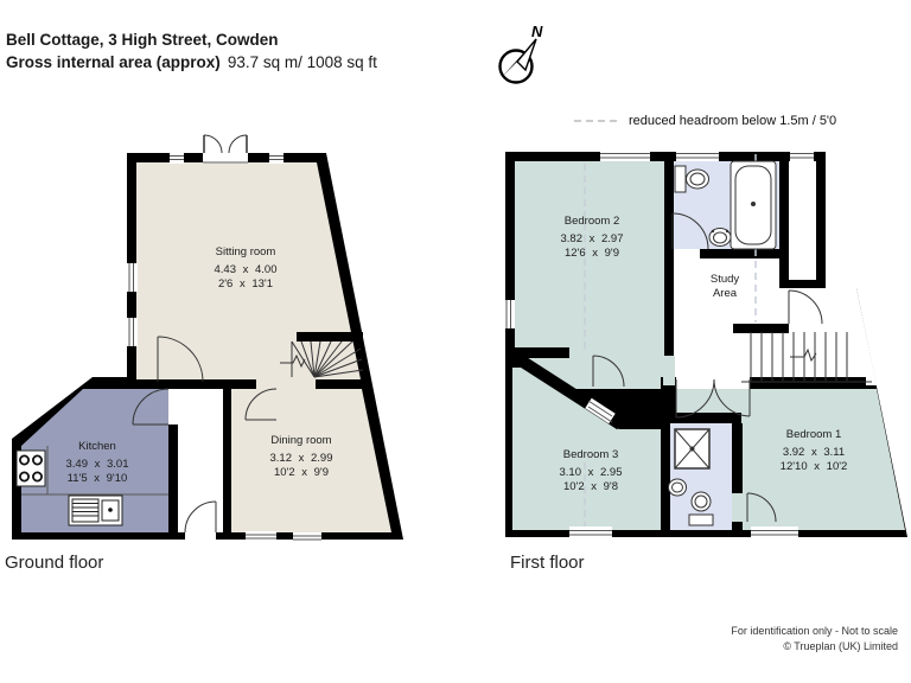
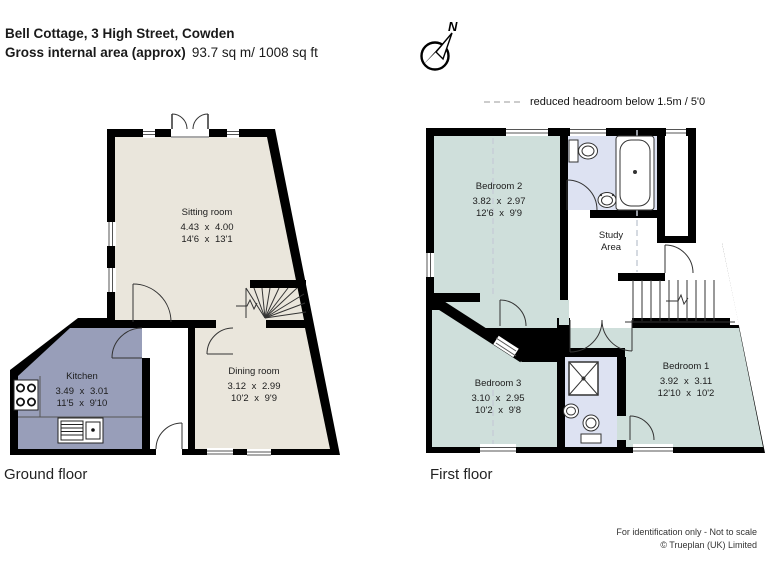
  Bell Cottage, 3 High Street, Cowden
  Gross internal area (approx) 93.7 sq m/ 1008 sq ft
  N
  reduced headroom below 1.5m / 5'0
  Sitting room
  4.43 x 4.00
- 2'6 x 13'1
+ 14'6 x 13'1
  Dining room
  3.12 x 2.99
  10'2 x 9'9
  Kitchen
  3.49 x 3.01
  11'5 x 9'10
  Bedroom 2
  3.82 x 2.97
  12'6 x 9'9
  Study
  Area
  Bedroom 1
  3.92 x 3.11
  12'10 x 10'2
  Bedroom 3
  3.10 x 2.95
  10'2 x 9'8
  Ground floor
  First floor
  For identification only - Not to scale
  © Trueplan (UK) Limited
